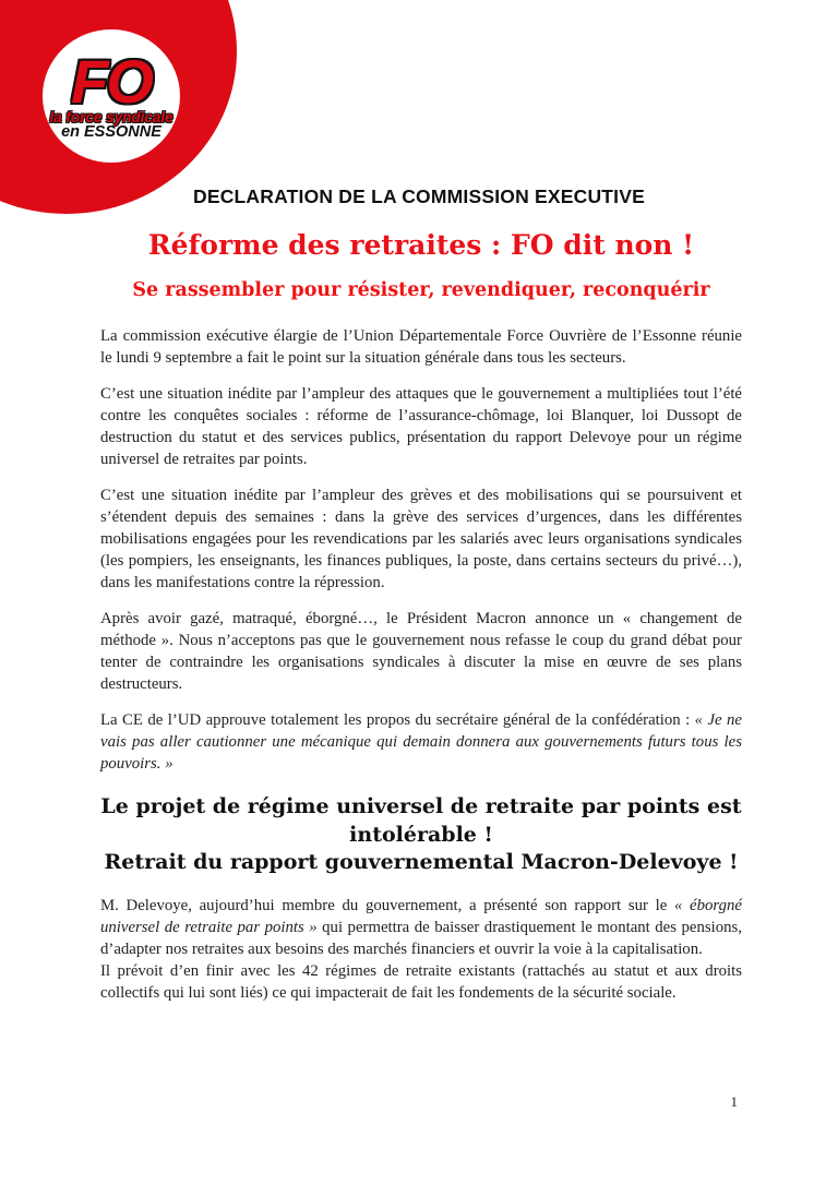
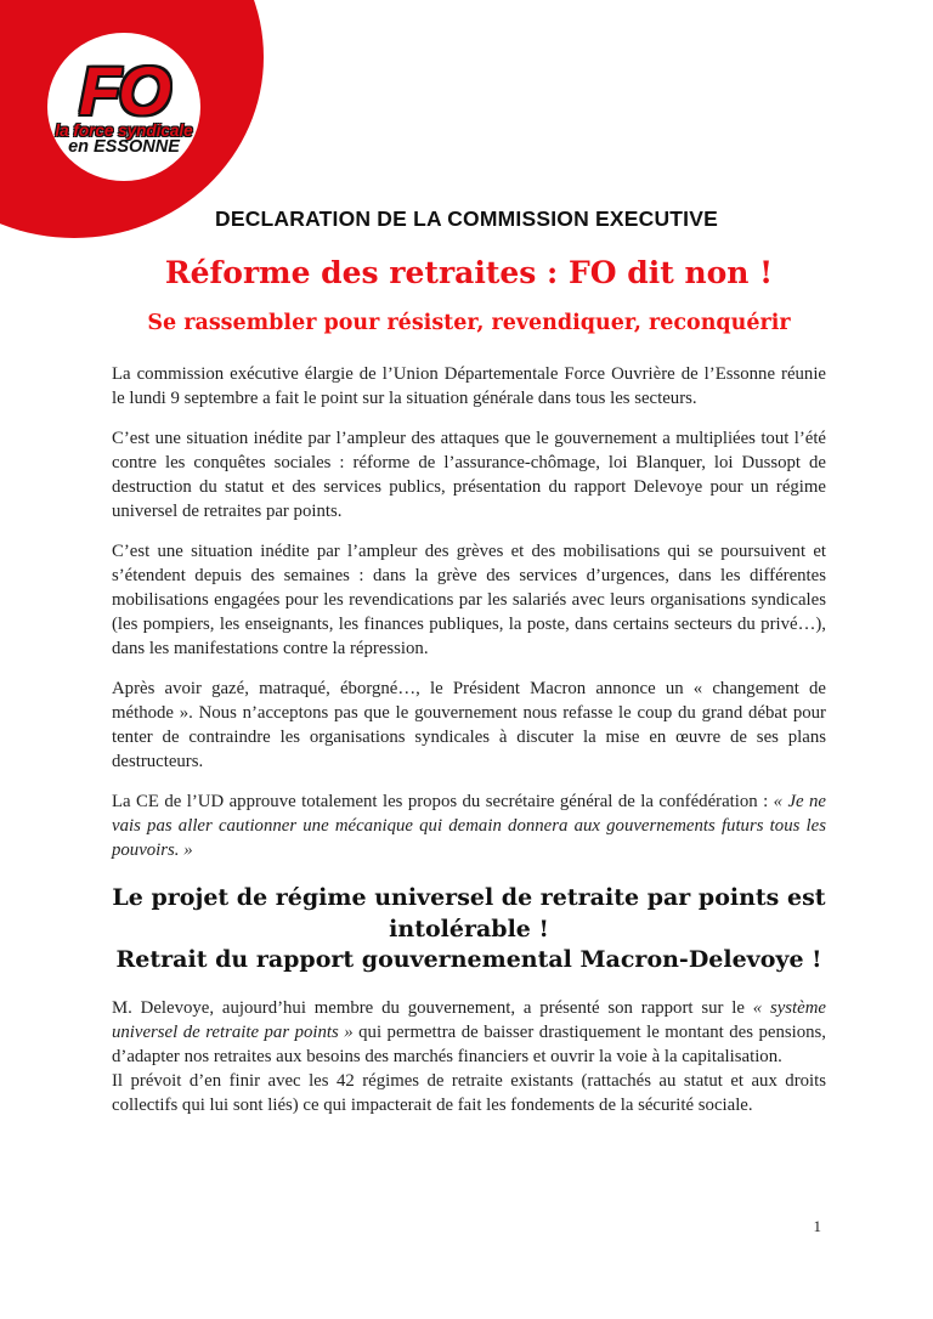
  FO
  la force syndicale
  en ESSONNE
  DECLARATION DE LA COMMISSION EXECUTIVE
  Réforme des retraites : FO dit non !
  Se rassembler pour résister, revendiquer, reconquérir
  La commission exécutive élargie de l’Union Départementale Force Ouvrière de l’Essonne réunie le lundi 9 septembre a fait le point sur la situation générale dans tous les secteurs.
  C’est une situation inédite par l’ampleur des attaques que le gouvernement a multipliées tout l’été contre les conquêtes sociales : réforme de l’assurance-chômage, loi Blanquer, loi Dussopt de destruction du statut et des services publics, présentation du rapport Delevoye pour un régime universel de retraites par points.
  C’est une situation inédite par l’ampleur des grèves et des mobilisations qui se poursuivent et s’étendent depuis des semaines : dans la grève des services d’urgences, dans les différentes mobilisations engagées pour les revendications par les salariés avec leurs organisations syndicales (les pompiers, les enseignants, les finances publiques, la poste, dans certains secteurs du privé…), dans les manifestations contre la répression.
  Après avoir gazé, matraqué, éborgné…, le Président Macron annonce un « changement de méthode ». Nous n’acceptons pas que le gouvernement nous refasse le coup du grand débat pour tenter de contraindre les organisations syndicales à discuter la mise en œuvre de ses plans destructeurs.
  La CE de l’UD approuve totalement les propos du secrétaire général de la confédération : « Je ne vais pas aller cautionner une mécanique qui demain donnera aux gouvernements futurs tous les pouvoirs. »
  Le projet de régime universel de retraite par points est
  intolérable !
  Retrait du rapport gouvernemental Macron-Delevoye !
- M. Delevoye, aujourd’hui membre du gouvernement, a présenté son rapport sur le « éborgné universel de retraite par points » qui permettra de baisser drastiquement le montant des pensions, d’adapter nos retraites aux besoins des marchés financiers et ouvrir la voie à la capitalisation.
+ M. Delevoye, aujourd’hui membre du gouvernement, a présenté son rapport sur le « système universel de retraite par points » qui permettra de baisser drastiquement le montant des pensions, d’adapter nos retraites aux besoins des marchés financiers et ouvrir la voie à la capitalisation.
  Il prévoit d’en finir avec les 42 régimes de retraite existants (rattachés au statut et aux droits collectifs qui lui sont liés) ce qui impacterait de fait les fondements de la sécurité sociale.
  1
